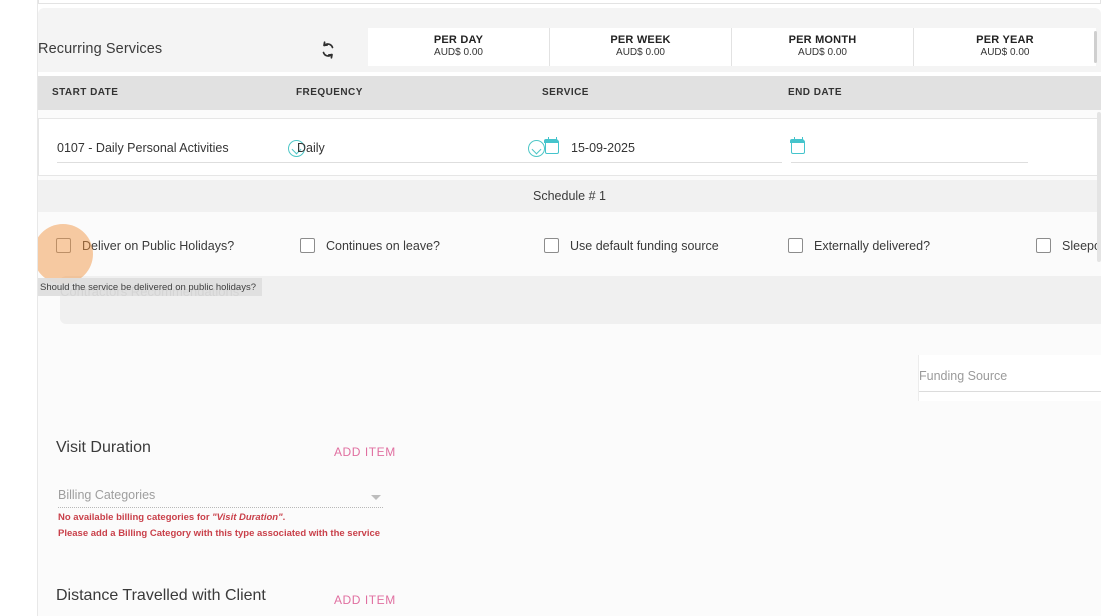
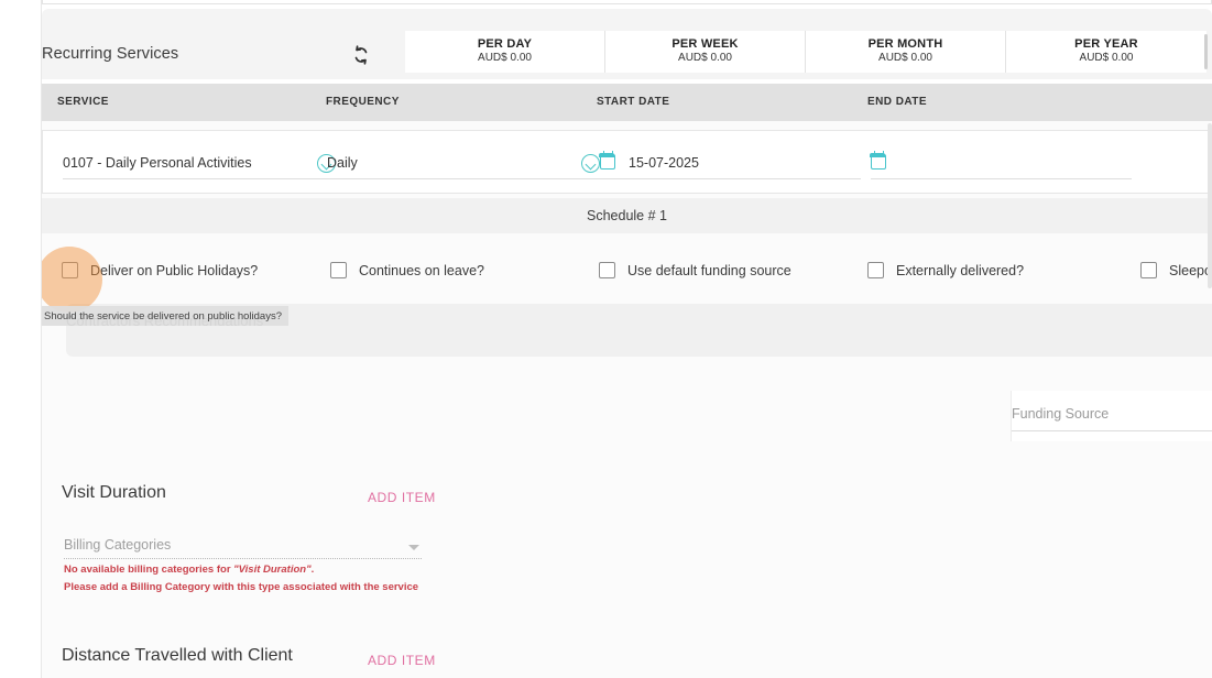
  Recurring Services
  PER DAY
  AUD$ 0.00
  PER WEEK
  AUD$ 0.00
  PER MONTH
  AUD$ 0.00
  PER YEAR
  AUD$ 0.00
- START DATE
+ SERVICE
  FREQUENCY
- SERVICE
+ START DATE
  END DATE
  0107 - Daily Personal Activities
  Daily
- 15-09-2025
+ 15-07-2025
  Schedule # 1
  Deliver on Public Holidays?
  Continues on leave?
  Use default funding source
  Externally delivered?
  Should the service be delivered on public holidays?
  Funding Source
  Visit Duration
  ADD ITEM
  Billing Categories
  No available billing categories for "Visit Duration".
  Please add a Billing Category with this type associated with the service
  Distance Travelled with Client
  ADD ITEM
